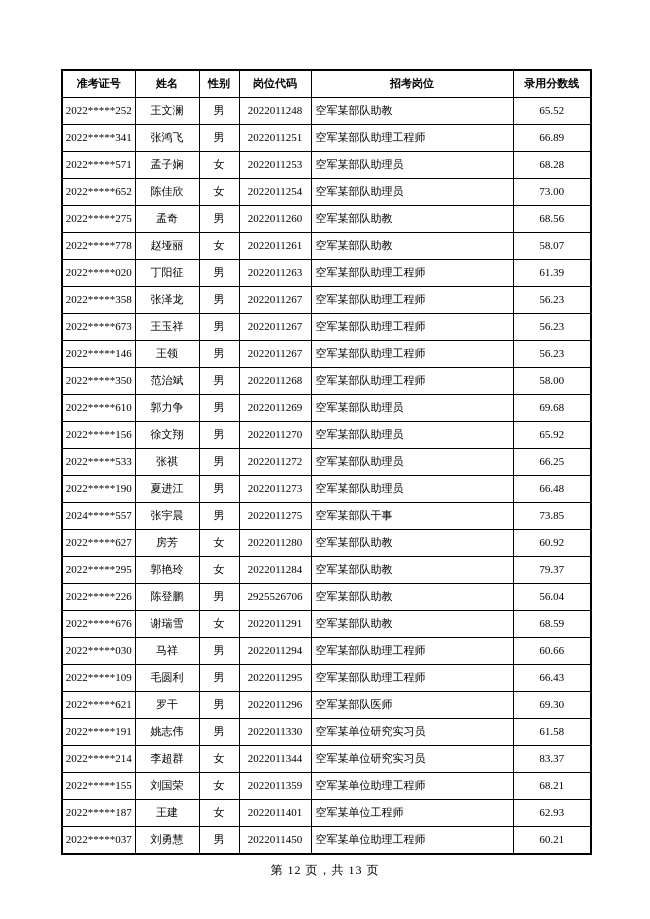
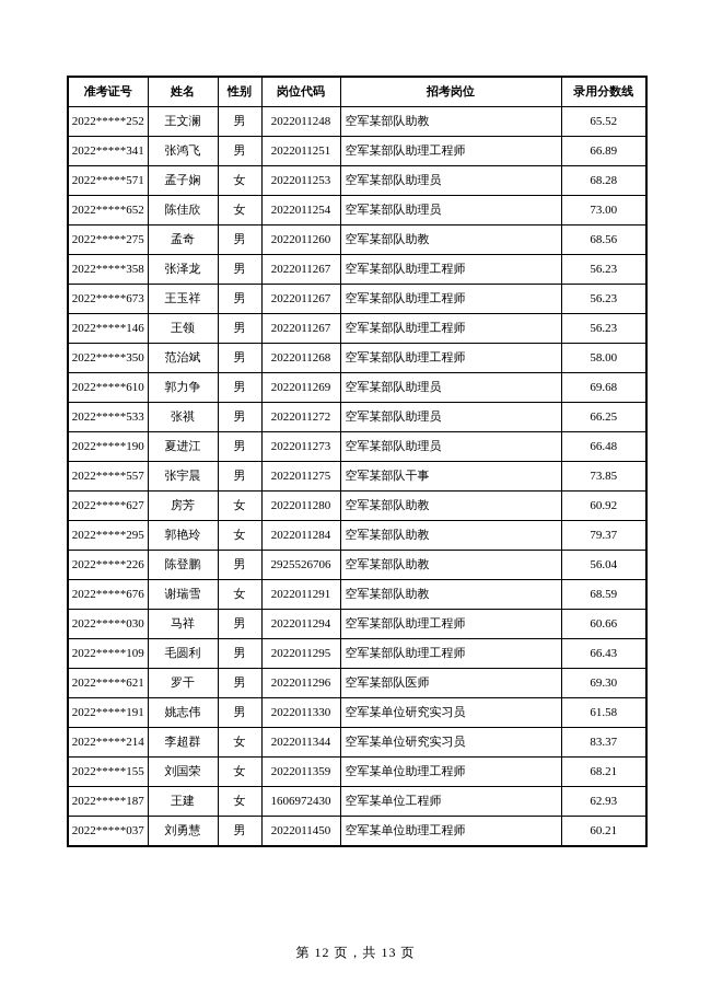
  准考证号	姓名	性别	岗位代码	招考岗位	录用分数线
  2022*****252	王文澜	男	2022011248	空军某部队助教	65.52
  2022*****341	张鸿飞	男	2022011251	空军某部队助理工程师	66.89
  2022*****571	孟子娴	女	2022011253	空军某部队助理员	68.28
  2022*****652	陈佳欣	女	2022011254	空军某部队助理员	73.00
  2022*****275	孟奇	男	2022011260	空军某部队助教	68.56
- 2022*****778	赵垭丽	女	2022011261	空军某部队助教	58.07
- 2022*****020	丁阳征	男	2022011263	空军某部队助理工程师	61.39
  2022*****358	张泽龙	男	2022011267	空军某部队助理工程师	56.23
  2022*****673	王玉祥	男	2022011267	空军某部队助理工程师	56.23
  2022*****146	王领	男	2022011267	空军某部队助理工程师	56.23
  2022*****350	范治斌	男	2022011268	空军某部队助理工程师	58.00
  2022*****610	郭力争	男	2022011269	空军某部队助理员	69.68
- 2022*****156	徐文翔	男	2022011270	空军某部队助理员	65.92
  2022*****533	张祺	男	2022011272	空军某部队助理员	66.25
  2022*****190	夏进江	男	2022011273	空军某部队助理员	66.48
- 2024*****557	张宇晨	男	2022011275	空军某部队干事	73.85
+ 2022*****557	张宇晨	男	2022011275	空军某部队干事	73.85
  2022*****627	房芳	女	2022011280	空军某部队助教	60.92
  2022*****295	郭艳玲	女	2022011284	空军某部队助教	79.37
  2022*****226	陈登鹏	男	2925526706	空军某部队助教	56.04
  2022*****676	谢瑞雪	女	2022011291	空军某部队助教	68.59
  2022*****030	马祥	男	2022011294	空军某部队助理工程师	60.66
  2022*****109	毛圆利	男	2022011295	空军某部队助理工程师	66.43
  2022*****621	罗干	男	2022011296	空军某部队医师	69.30
  2022*****191	姚志伟	男	2022011330	空军某单位研究实习员	61.58
  2022*****214	李超群	女	2022011344	空军某单位研究实习员	83.37
  2022*****155	刘国荣	女	2022011359	空军某单位助理工程师	68.21
- 2022*****187	王建	女	2022011401	空军某单位工程师	62.93
+ 2022*****187	王建	女	1606972430	空军某单位工程师	62.93
  2022*****037	刘勇慧	男	2022011450	空军某单位助理工程师	60.21
  第 12 页，共 13 页
